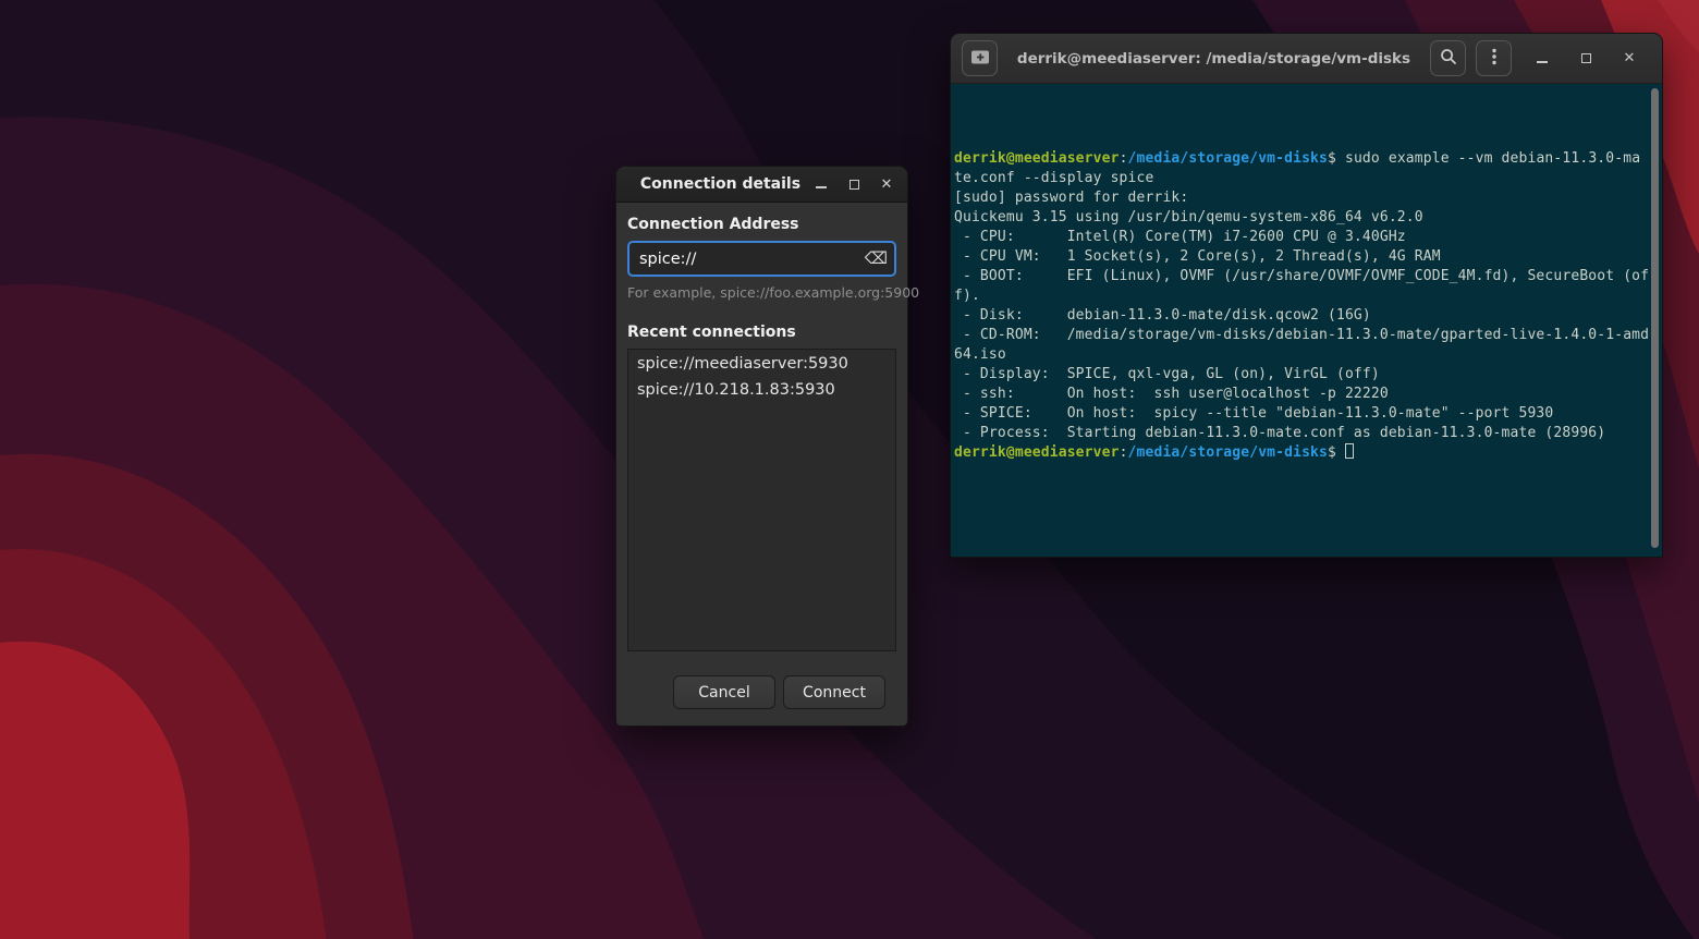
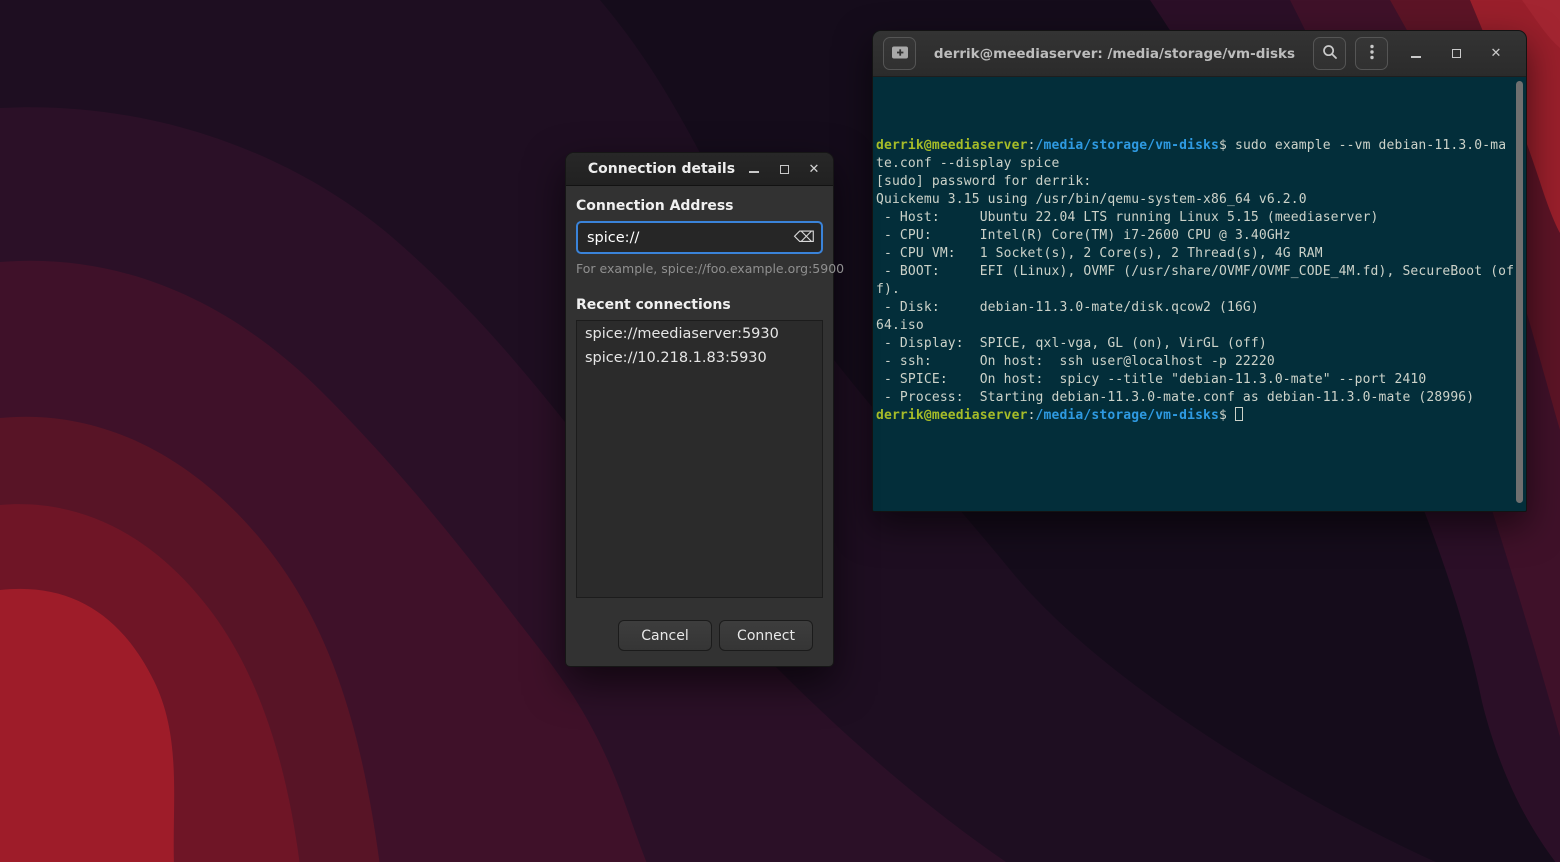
  derrik@meediaserver: /media/storage/vm-disks
  ✕
  derrik@meediaserver:/media/storage/vm-disks$ sudo example --vm debian-11.3.0-ma
  te.conf --display spice
  [sudo] password for derrik:
  Quickemu 3.15 using /usr/bin/qemu-system-x86_64 v6.2.0
+ - Host: Ubuntu 22.04 LTS running Linux 5.15 (meediaserver)
  - CPU: Intel(R) Core(TM) i7-2600 CPU @ 3.40GHz
  - CPU VM: 1 Socket(s), 2 Core(s), 2 Thread(s), 4G RAM
  - BOOT: EFI (Linux), OVMF (/usr/share/OVMF/OVMF_CODE_4M.fd), SecureBoot (of
  f).
  - Disk: debian-11.3.0-mate/disk.qcow2 (16G)
- - CD-ROM: /media/storage/vm-disks/debian-11.3.0-mate/gparted-live-1.4.0-1-amd
  64.iso
  - Display: SPICE, qxl-vga, GL (on), VirGL (off)
  - ssh: On host: ssh user@localhost -p 22220
- - SPICE: On host: spicy --title "debian-11.3.0-mate" --port 5930
+ - SPICE: On host: spicy --title "debian-11.3.0-mate" --port 2410
  - Process: Starting debian-11.3.0-mate.conf as debian-11.3.0-mate (28996)
  derrik@meediaserver:/media/storage/vm-disks$
  Connection details
  ✕
  Connection Address
  spice://
  ⌫
  For example, spice://foo.example.org:5900
  Recent connections
  spice://meediaserver:5930
  spice://10.218.1.83:5930
  Cancel
  Connect
